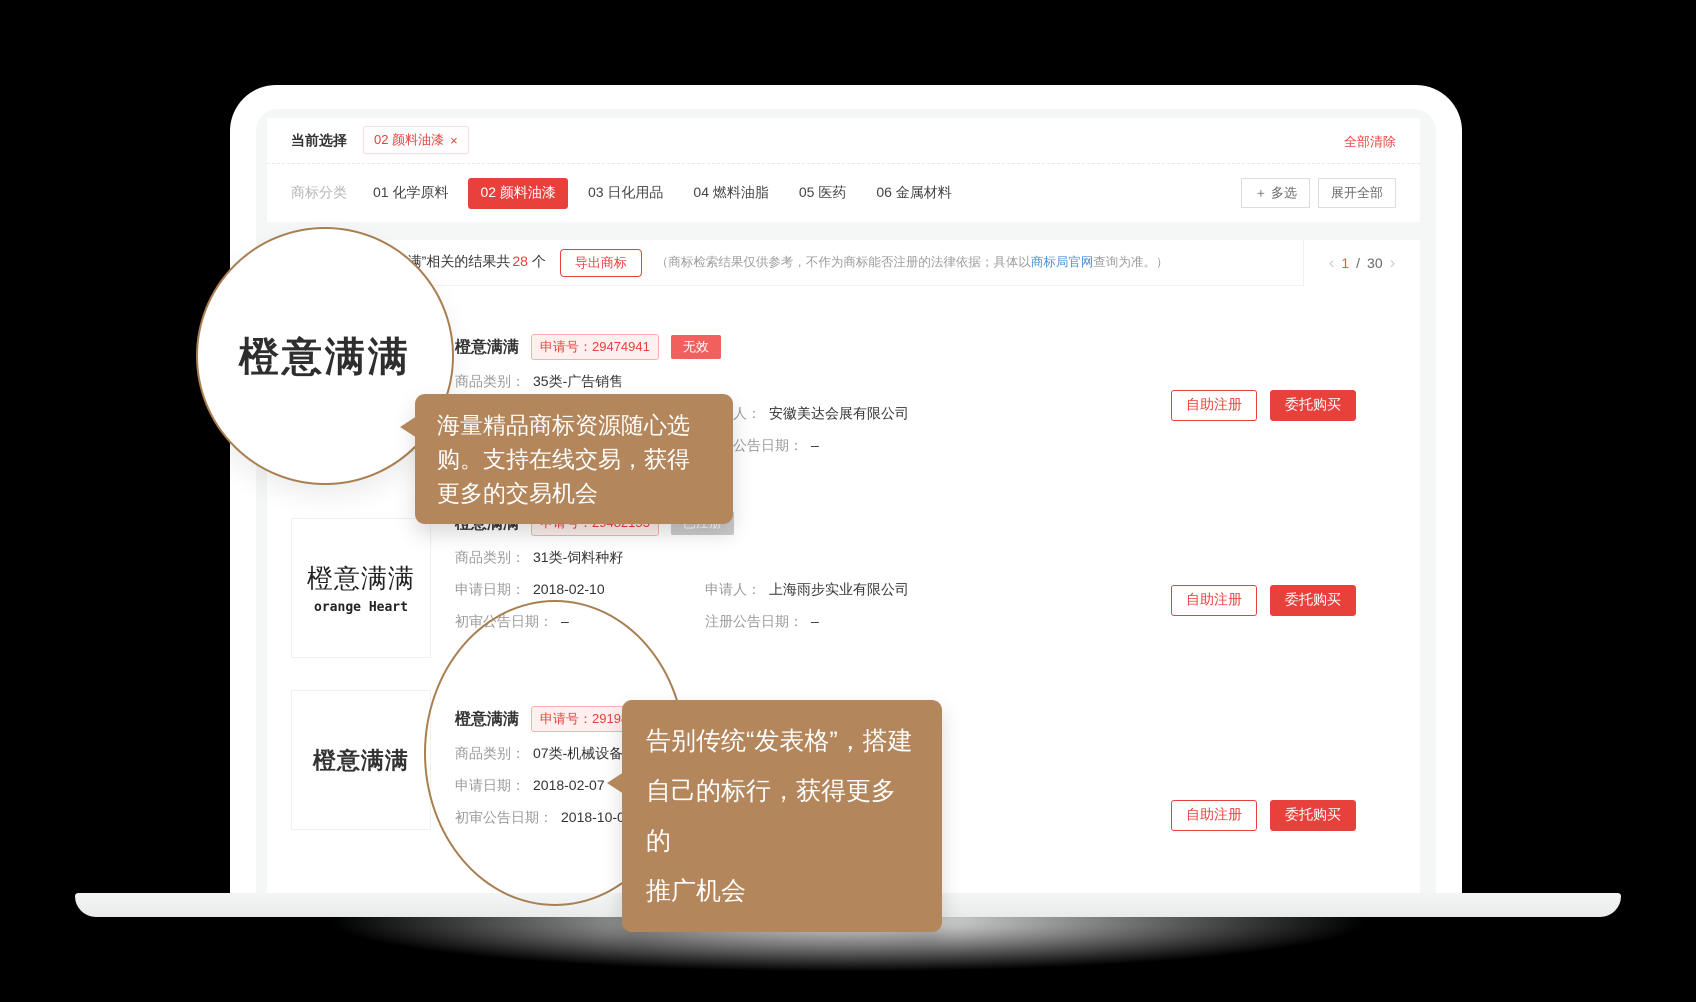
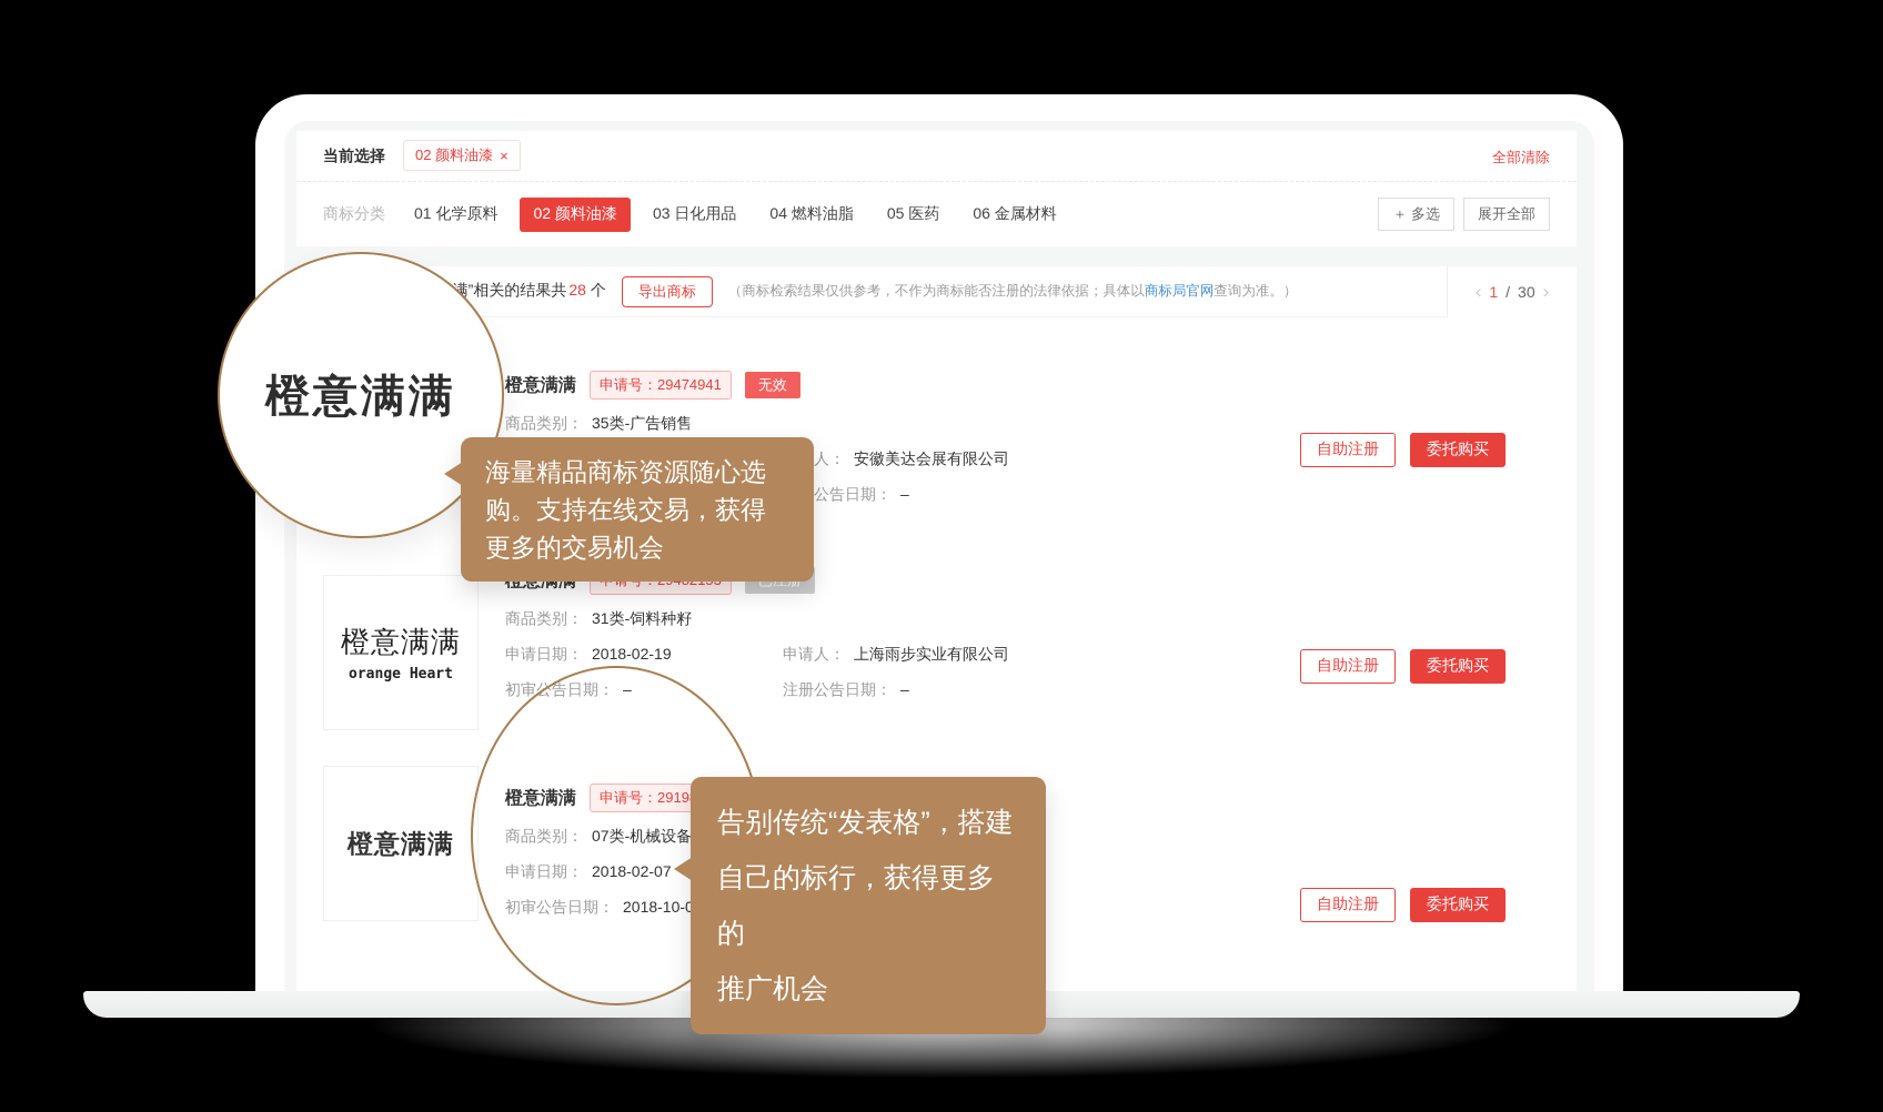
  当前选择
  02 颜料油漆
  ×
  全部清除
  商标分类
  01 化学原料
  02 颜料油漆
  03 日化用品
  04 燃料油脂
  05 医药
  06 金属材料
  ＋ 多选
  展开全部
  导出商标
  （商标检索结果仅供参考，不作为商标能否注册的法律依据；具体以商标局官网查询为准。）
  ‹
  1
  /
  30
  ›
  橙意满满
  申请号：29474941
  无效
  商品类别：
  35类-广告销售
  安徽美达会展有限公司
  公告日期：
  –
  自助注册
  委托购买
  橙意满满
  orange Heart
  商品类别：
  31类-饲料种籽
  申请日期：
- 2018-02-10
+ 2018-02-19
  申请人：
  上海雨步实业有限公司
  初审公告日期：
  –
  注册公告日期：
  –
  自助注册
  委托购买
  橙意满满
  橙意满满
  商品类别：
  07类-机械设备
  申请日期：
  2018-02-07
  初审公告日期：
  2018-10-0
  自助注册
  委托购买
  橙意满满
  海量精品商标资源随心选
  购。支持在线交易，获得
  更多的交易机会
  告别传统“发表格”，搭建
  自己的标行，获得更多的
  推广机会
